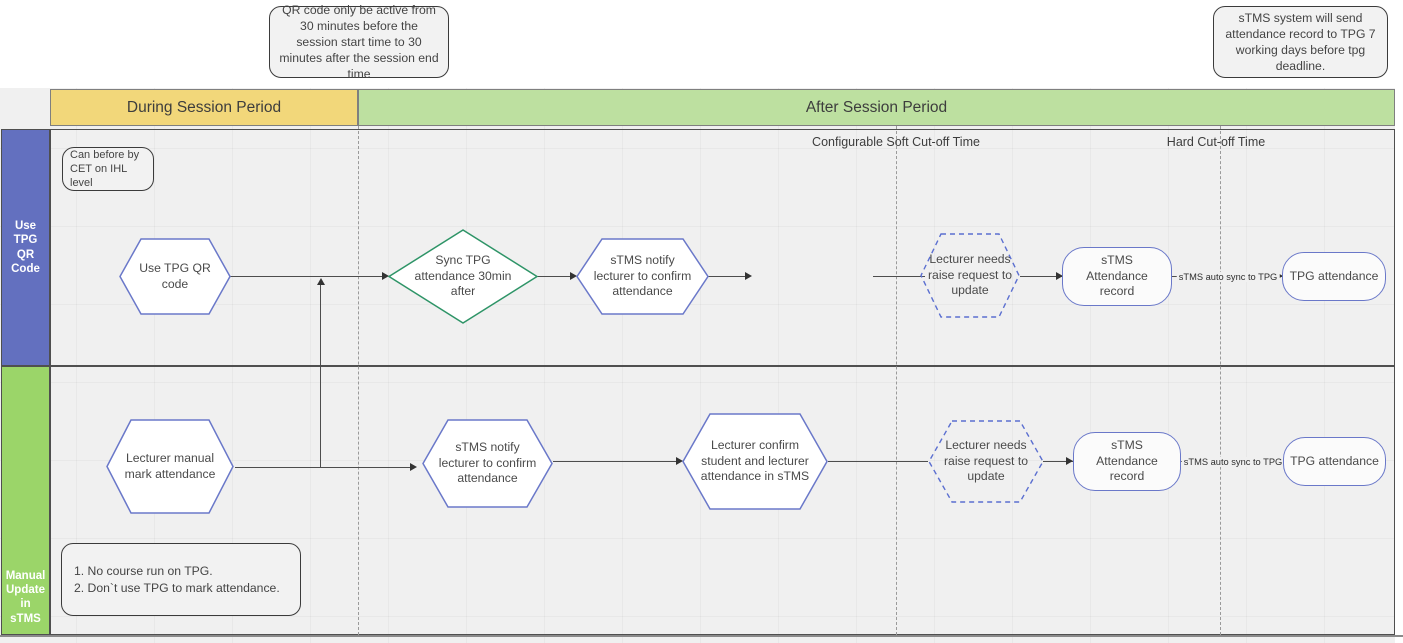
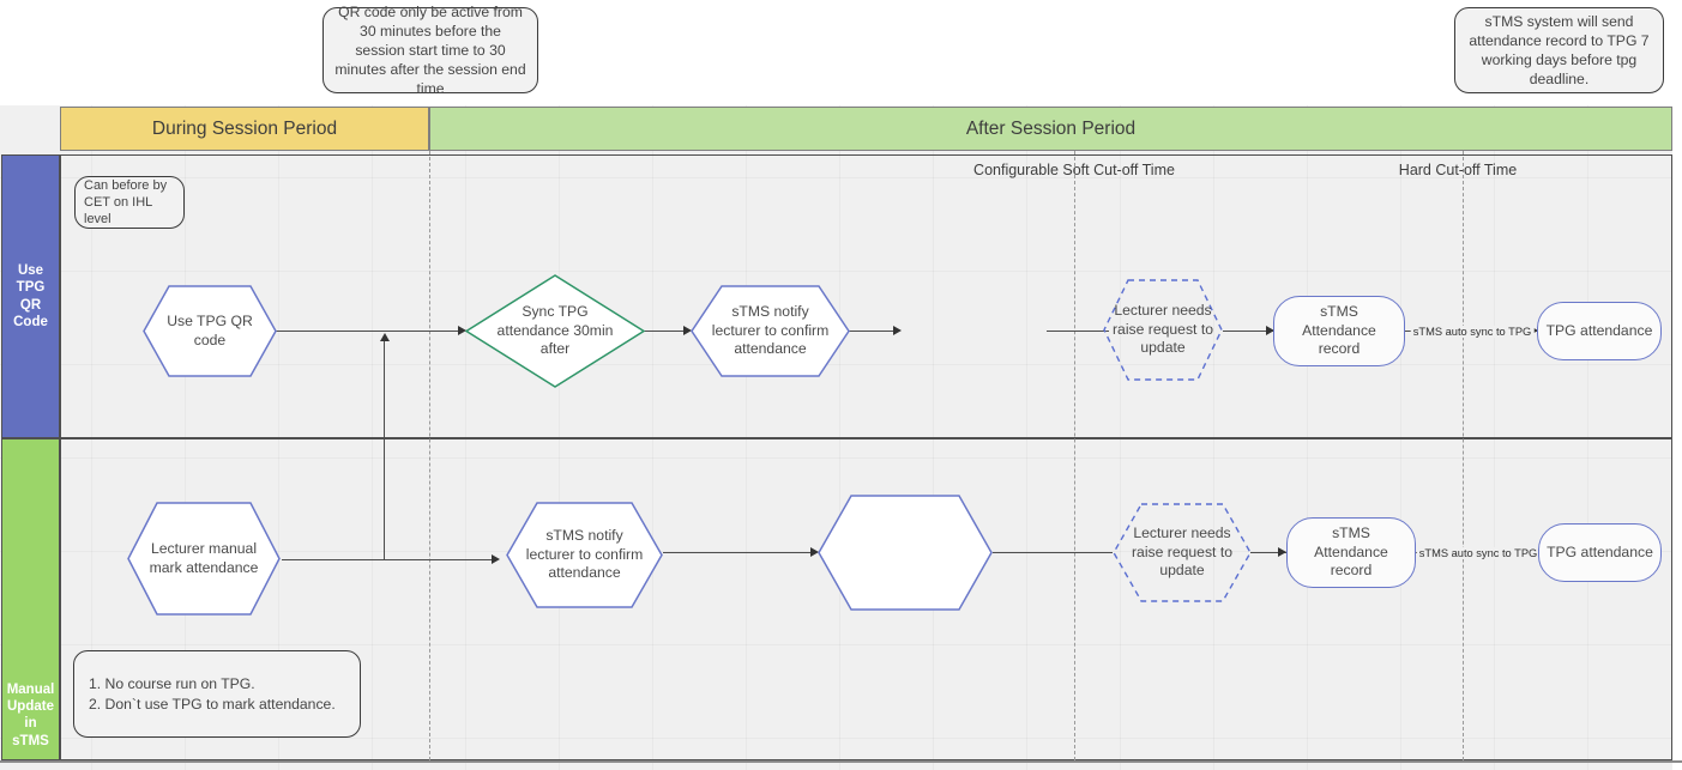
  QR code only be active from 30 minutes before the session start time to 30 minutes after the session end time
  sTMS system will send attendance record to TPG 7 working days before tpg deadline.
  During Session Period
  After Session Period
  Use TPG QR Code
  Manual Update in sTMS
  Configurable Soft Cut-off Time
  Hard Cut-off Time
  Can before by CET on IHL level
  sTMS auto sync to TPG
  sTMS auto sync to TPG
  Use TPG QR code
  Sync TPG attendance 30min after
  sTMS notify lecturer to confirm attendance
  Lecturer needs raise request to update
  sTMS Attendance record
  TPG attendance
  Lecturer manual mark attendance
  sTMS notify lecturer to confirm attendance
- Lecturer confirm student and lecturer attendance in sTMS
  Lecturer needs raise request to update
  sTMS Attendance record
  TPG attendance
  1. No course run on TPG.
  2. Don`t use TPG to mark attendance.
